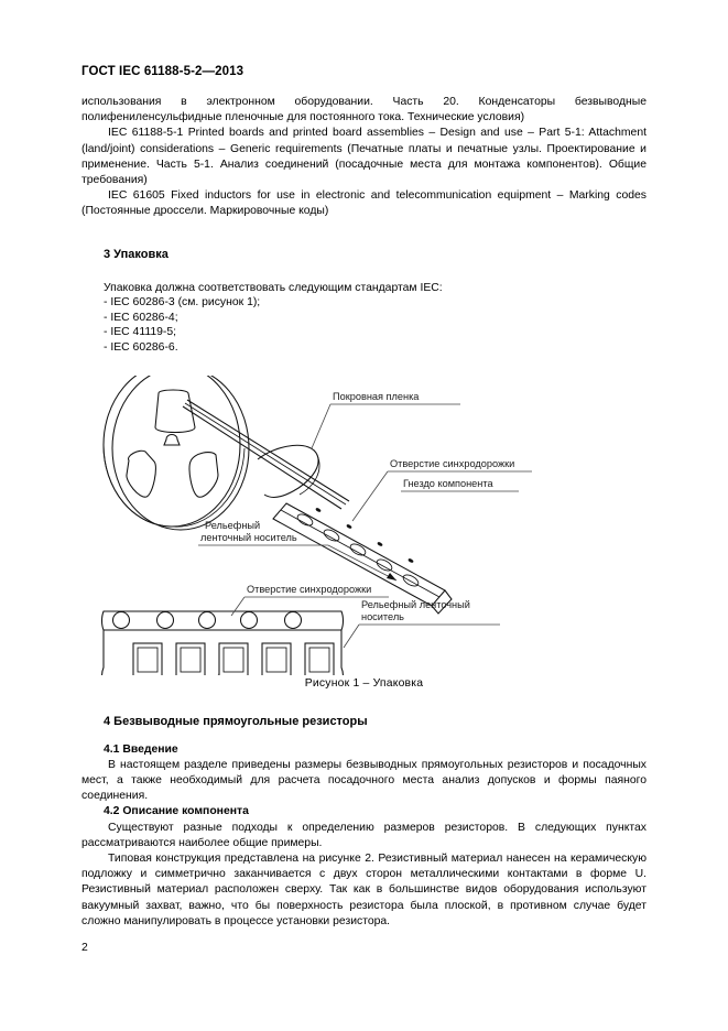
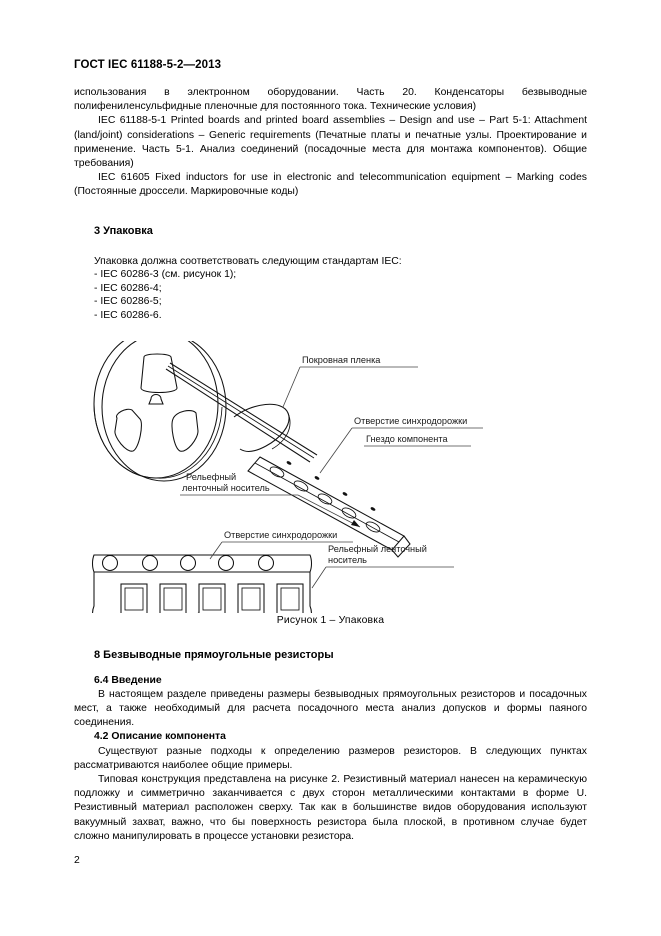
  ГОСТ IEC 61188-5-2—2013
  использования в электронном оборудовании. Часть 20. Конденсаторы безвыводные полифениленсульфидные пленочные для постоянного тока. Технические условия)
  IEC 61188-5-1 Printed boards and printed board assemblies – Design and use – Part 5-1: Attachment (land/joint) considerations – Generic requirements (Печатные платы и печатные узлы. Проектирование и применение. Часть 5-1. Анализ соединений (посадочные места для монтажа компонентов). Общие требования)
  IEC 61605 Fixed inductors for use in electronic and telecommunication equipment – Marking codes (Постоянные дроссели. Маркировочные коды)
  3 Упаковка
  Упаковка должна соответствовать следующим стандартам IEC:
  - IEC 60286-3 (см. рисунок 1);
  - IEC 60286-4;
- - IEC 41119-5;
+ - IEC 60286-5;
  - IEC 60286-6.
  Покровная пленка
  Отверстие синхродорожки
  Гнездо компонента
  Рельефный
  ленточный носитель
  Отверстие синхродорожки
  Рельефный ленточный
  носитель
  Рисунок 1 – Упаковка
- 4 Безвыводные прямоугольные резисторы
+ 8 Безвыводные прямоугольные резисторы
- 4.1 Введение
+ 6.4 Введение
  В настоящем разделе приведены размеры безвыводных прямоугольных резисторов и посадочных мест, а также необходимый для расчета посадочного места анализ допусков и формы паяного соединения.
  4.2 Описание компонента
  Существуют разные подходы к определению размеров резисторов. В следующих пунктах рассматриваются наиболее общие примеры.
  Типовая конструкция представлена на рисунке 2. Резистивный материал нанесен на керамическую подложку и симметрично заканчивается с двух сторон металлическими контактами в форме U. Резистивный материал расположен сверху. Так как в большинстве видов оборудования используют вакуумный захват, важно, что бы поверхность резистора была плоской, в противном случае будет сложно манипулировать в процессе установки резистора.
  2
